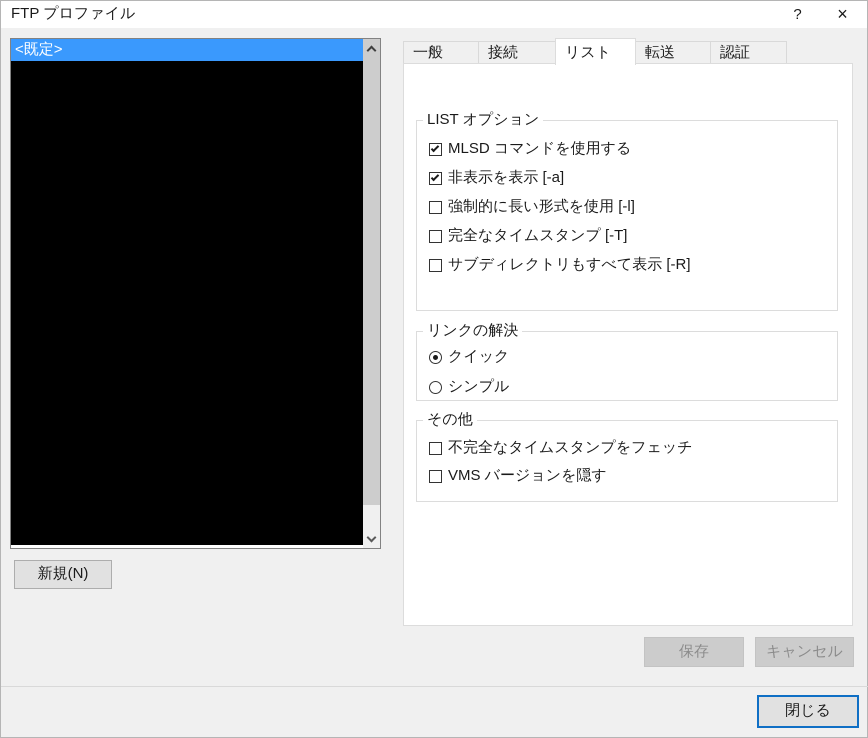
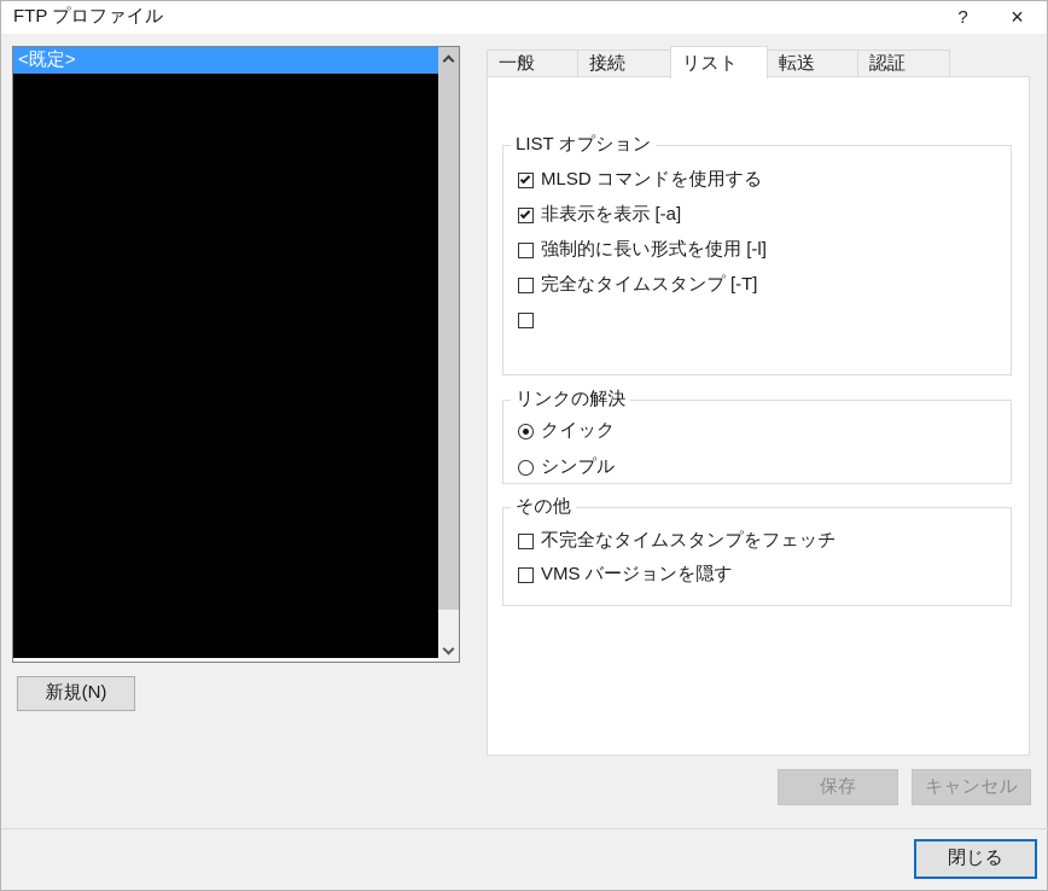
  FTP プロファイル
  ?
  ×
  <既定>
  新規(N)
  一般
  接続
  リスト
  転送
  認証
  LIST オプション
  MLSD コマンドを使用する
  非表示を表示 [-a]
  強制的に長い形式を使用 [-l]
  完全なタイムスタンプ [-T]
- サブディレクトリもすべて表示 [-R]
  リンクの解決
  クイック
  シンプル
  その他
  不完全なタイムスタンプをフェッチ
  VMS バージョンを隠す
  保存
  キャンセル
  閉じる
